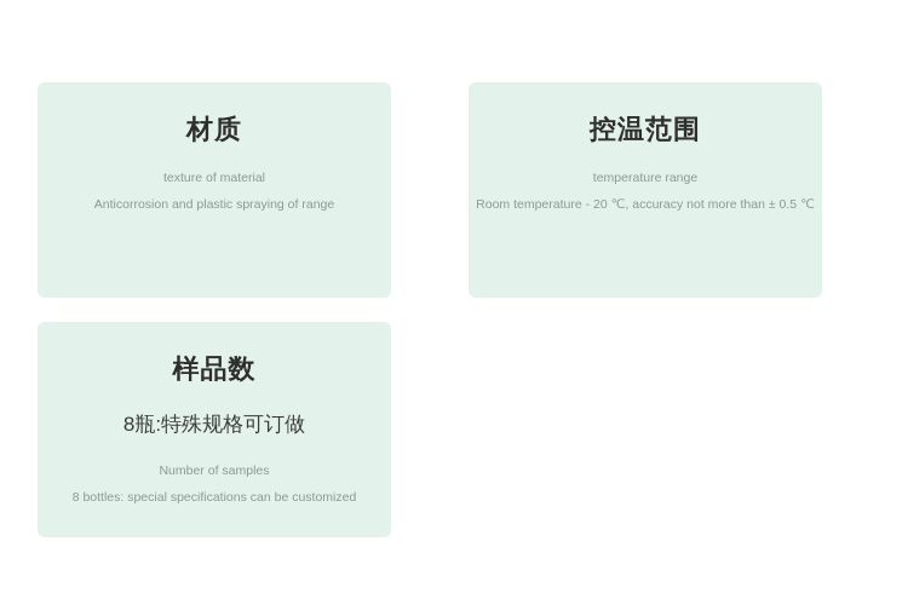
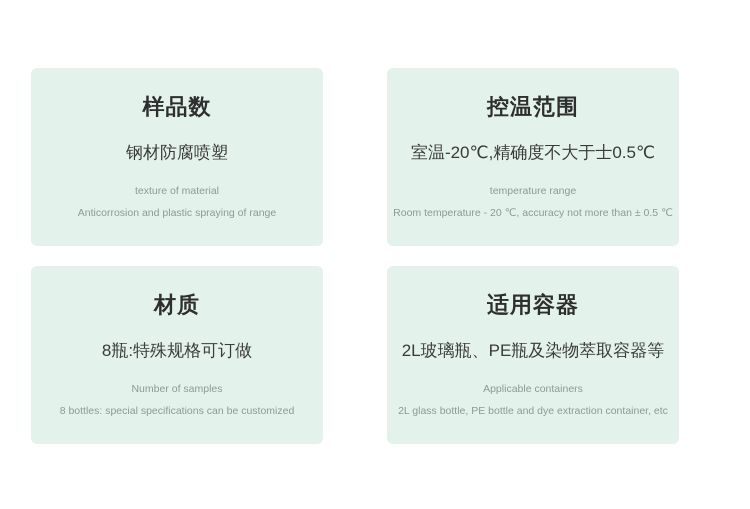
- 材质
+ 样品数
+ 钢材防腐喷塑
  texture of material
  Anticorrosion and plastic spraying of range
  控温范围
+ 室温-20℃,精确度不大于士0.5℃
  temperature range
  Room temperature - 20 ℃, accuracy not more than ± 0.5 ℃
- 样品数
+ 材质
  8瓶:特殊规格可订做
  Number of samples
  8 bottles: special specifications can be customized
+ 适用容器
+ 2L玻璃瓶、PE瓶及染物萃取容器等
+ Applicable containers
+ 2L glass bottle, PE bottle and dye extraction container, etc
